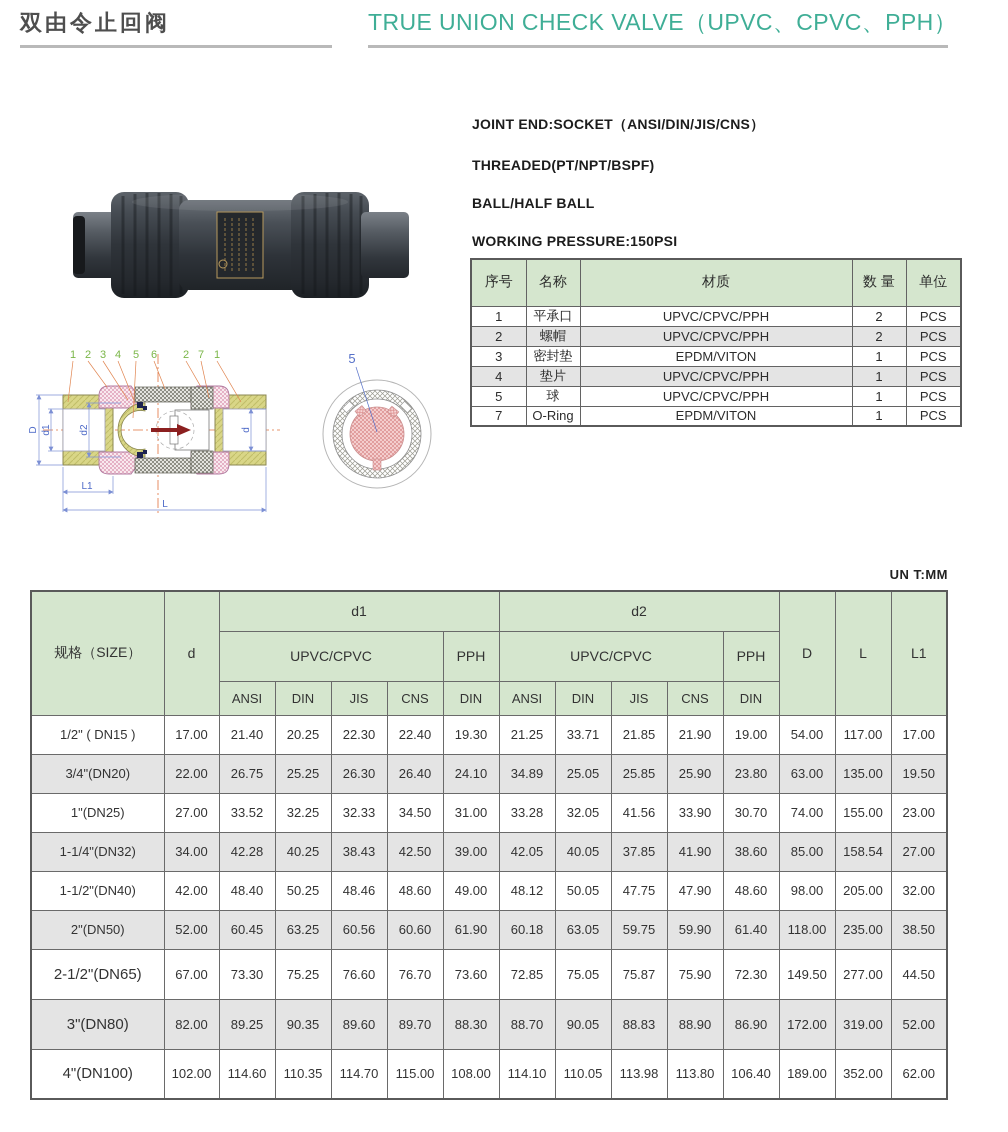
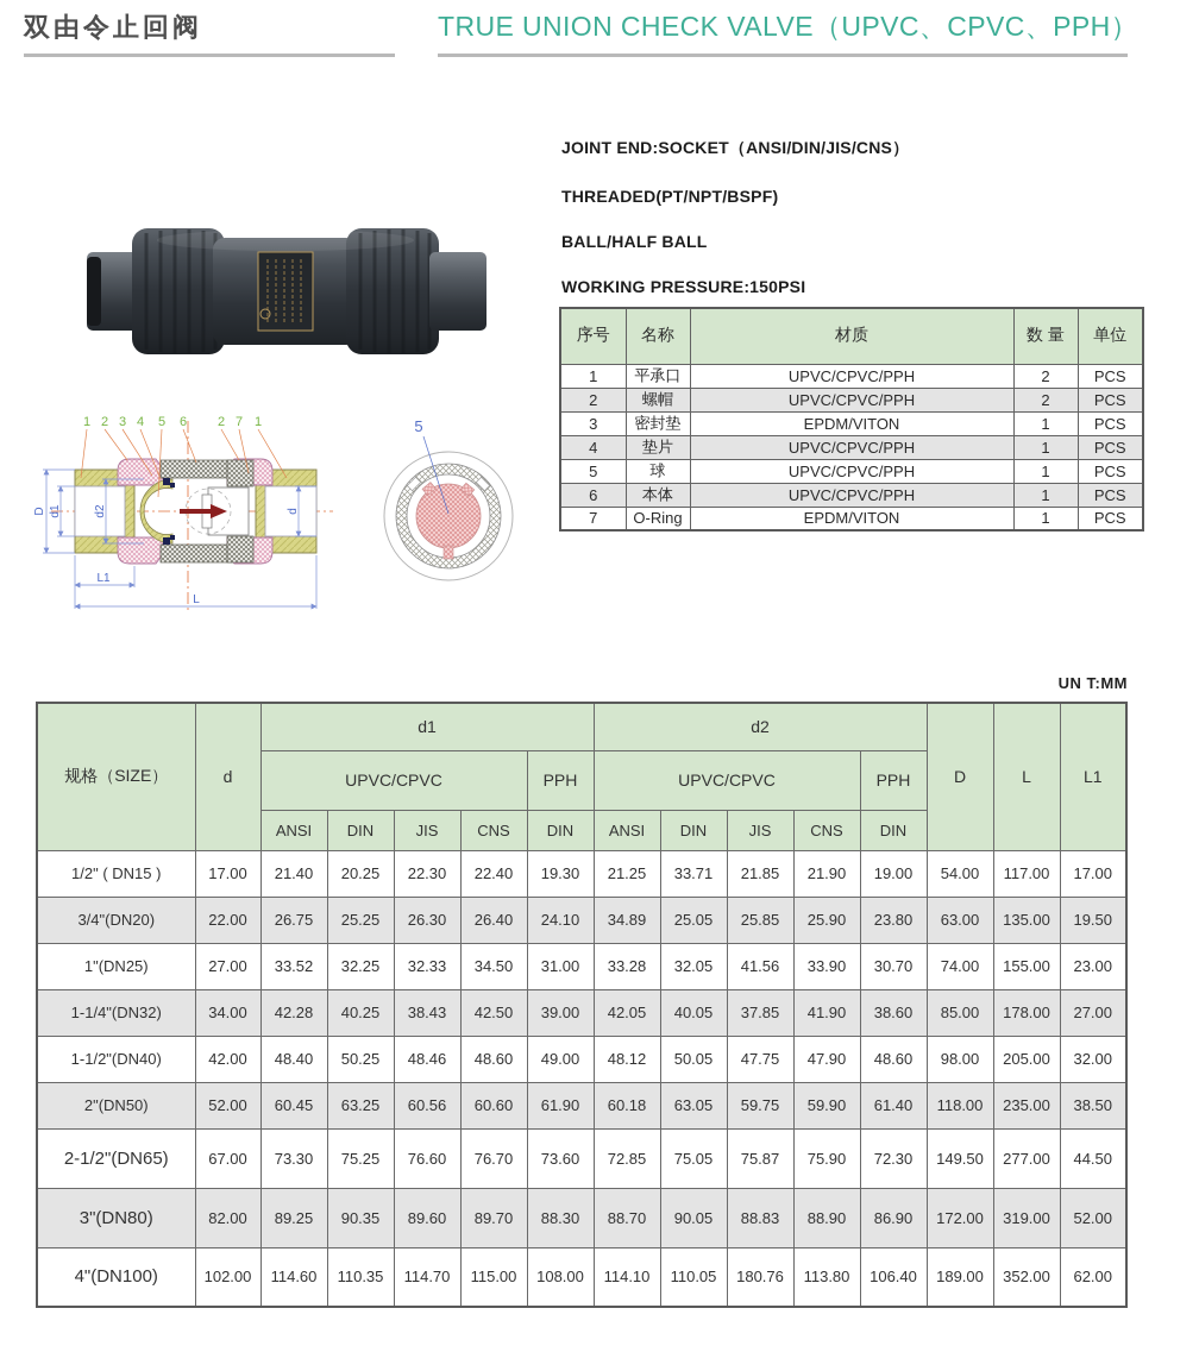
  双由令止回阀
  TRUE UNION CHECK VALVE（UPVC、CPVC、PPH）
  JOINT END:SOCKET（ANSI/DIN/JIS/CNS）
  THREADED(PT/NPT/BSPF)
  BALL/HALF BALL
  WORKING PRESSURE:150PSI
  序号	名称	材质	数 量	单位
  1	平承口	UPVC/CPVC/PPH	2	PCS
  2	螺帽	UPVC/CPVC/PPH	2	PCS
  3	密封垫	EPDM/VITON	1	PCS
  4	垫片	UPVC/CPVC/PPH	1	PCS
  5	球	UPVC/CPVC/PPH	1	PCS
+ 6	本体	UPVC/CPVC/PPH	1	PCS
  7	O-Ring	EPDM/VITON	1	PCS
  L1
  L
  1
  2
  3
  4
  5
  6
  2
  7
  1
  5
  UN T:MM
  规格（SIZE）	d	d1	d2	D	L	L1
  UPVC/CPVC	PPH	UPVC/CPVC	PPH
  ANSI	DIN	JIS	CNS	DIN	ANSI	DIN	JIS	CNS	DIN
  1/2" ( DN15 )	17.00	21.40	20.25	22.30	22.40	19.30	21.25	33.71	21.85	21.90	19.00	54.00	117.00	17.00
  3/4"(DN20)	22.00	26.75	25.25	26.30	26.40	24.10	34.89	25.05	25.85	25.90	23.80	63.00	135.00	19.50
  1"(DN25)	27.00	33.52	32.25	32.33	34.50	31.00	33.28	32.05	41.56	33.90	30.70	74.00	155.00	23.00
- 1-1/4"(DN32)	34.00	42.28	40.25	38.43	42.50	39.00	42.05	40.05	37.85	41.90	38.60	85.00	158.54	27.00
+ 1-1/4"(DN32)	34.00	42.28	40.25	38.43	42.50	39.00	42.05	40.05	37.85	41.90	38.60	85.00	178.00	27.00
  1-1/2"(DN40)	42.00	48.40	50.25	48.46	48.60	49.00	48.12	50.05	47.75	47.90	48.60	98.00	205.00	32.00
  2"(DN50)	52.00	60.45	63.25	60.56	60.60	61.90	60.18	63.05	59.75	59.90	61.40	118.00	235.00	38.50
  2-1/2"(DN65)	67.00	73.30	75.25	76.60	76.70	73.60	72.85	75.05	75.87	75.90	72.30	149.50	277.00	44.50
  3"(DN80)	82.00	89.25	90.35	89.60	89.70	88.30	88.70	90.05	88.83	88.90	86.90	172.00	319.00	52.00
- 4"(DN100)	102.00	114.60	110.35	114.70	115.00	108.00	114.10	110.05	113.98	113.80	106.40	189.00	352.00	62.00
+ 4"(DN100)	102.00	114.60	110.35	114.70	115.00	108.00	114.10	110.05	180.76	113.80	106.40	189.00	352.00	62.00
